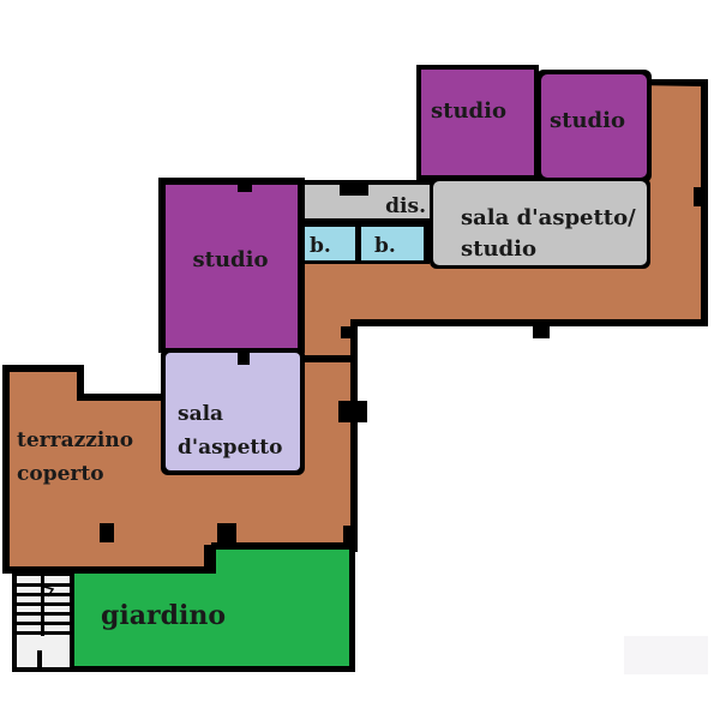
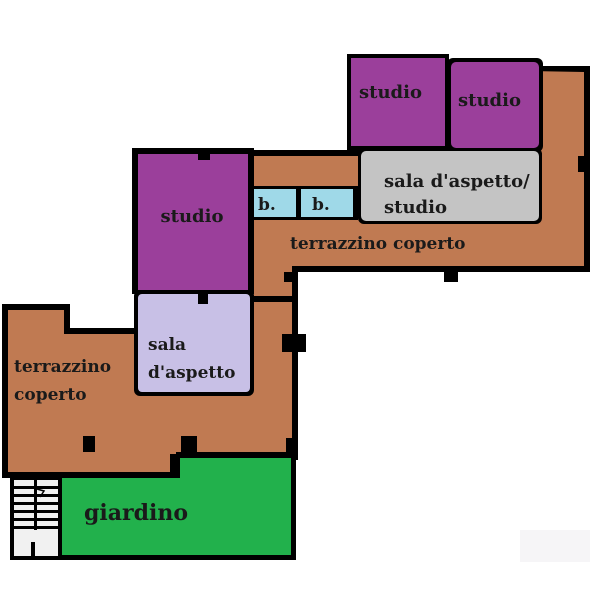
  studio
  sala
  d'aspetto
- dis.
  b.
  b.
  studio
  studio
  sala d'aspetto/
  studio
+ terrazzino coperto
  terrazzino
  coperto
  giardino
